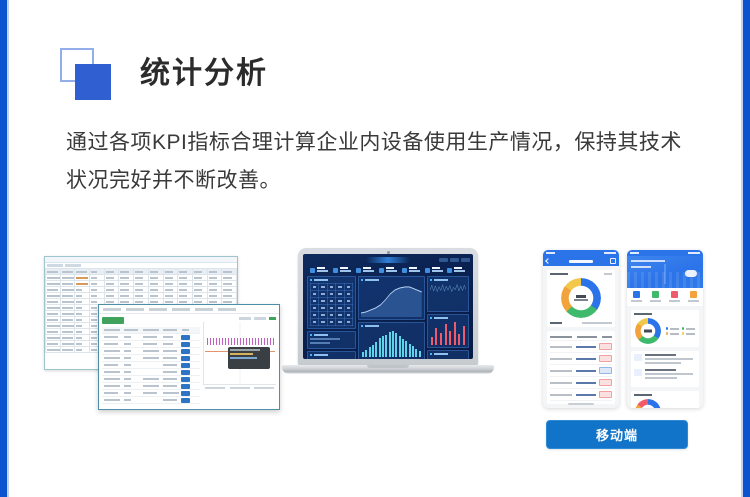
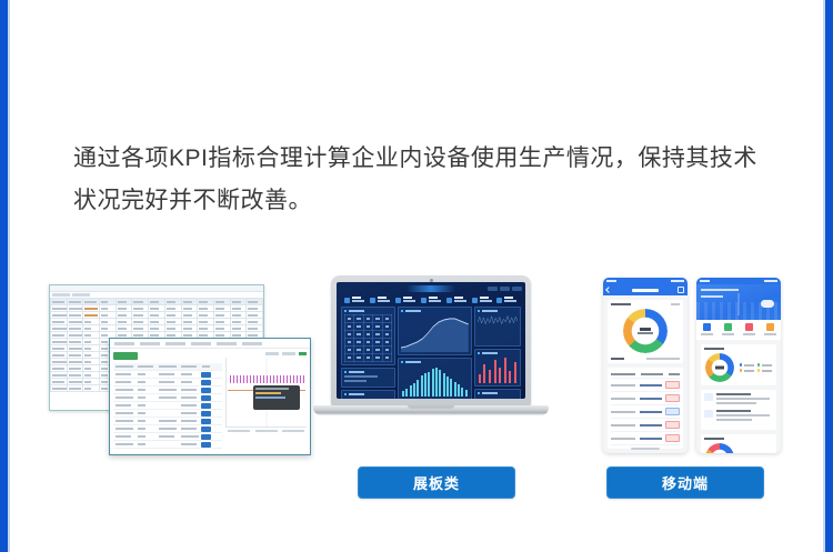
- 统计分析
  通过各项KPI指标合理计算企业内设备使用生产情况，保持其技术状况完好并不断改善。
+ 展板类
  移动端
